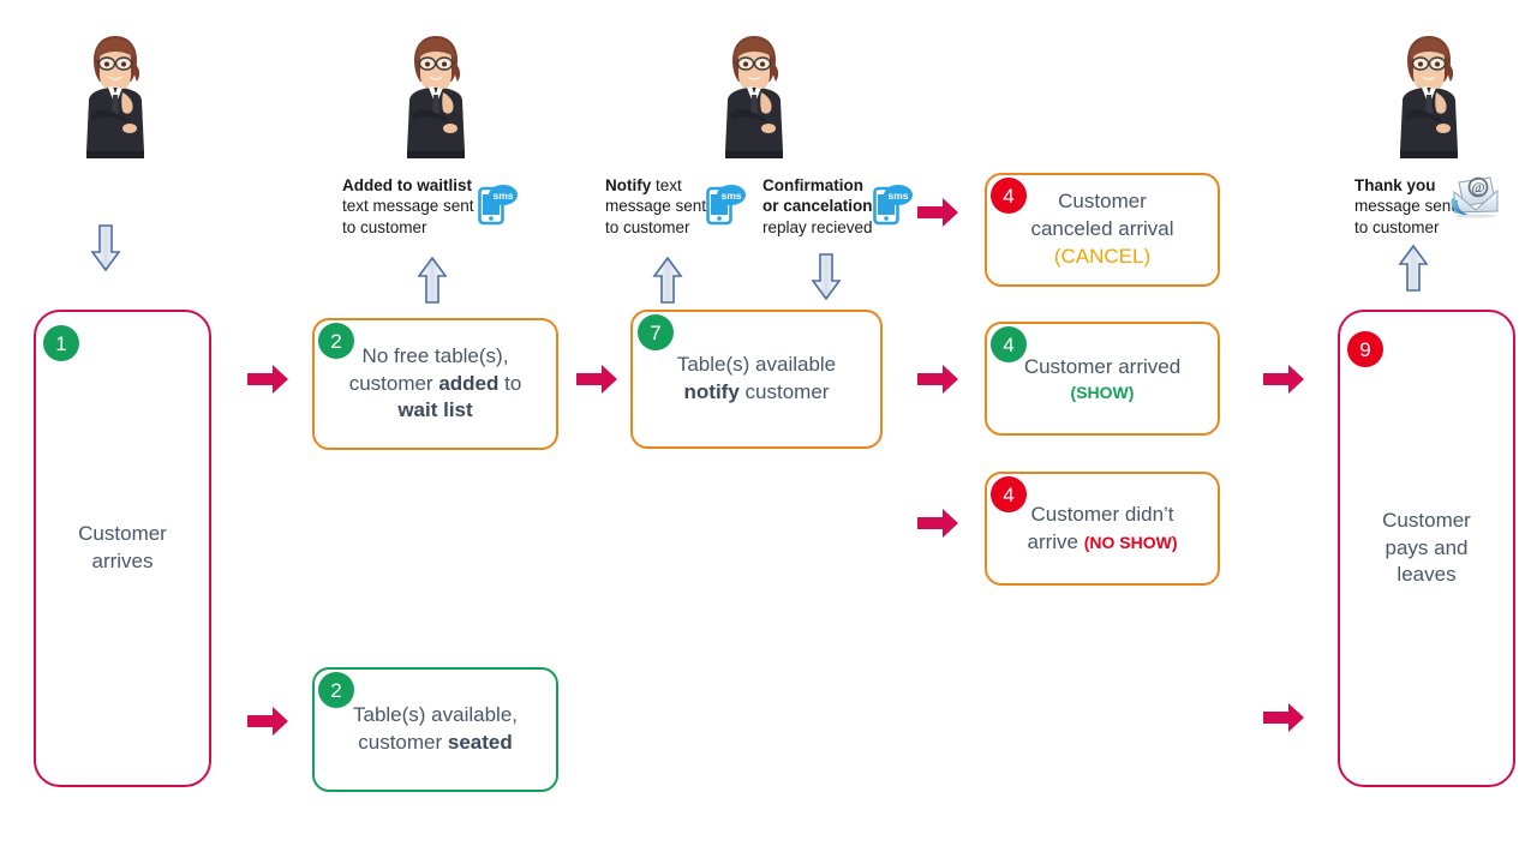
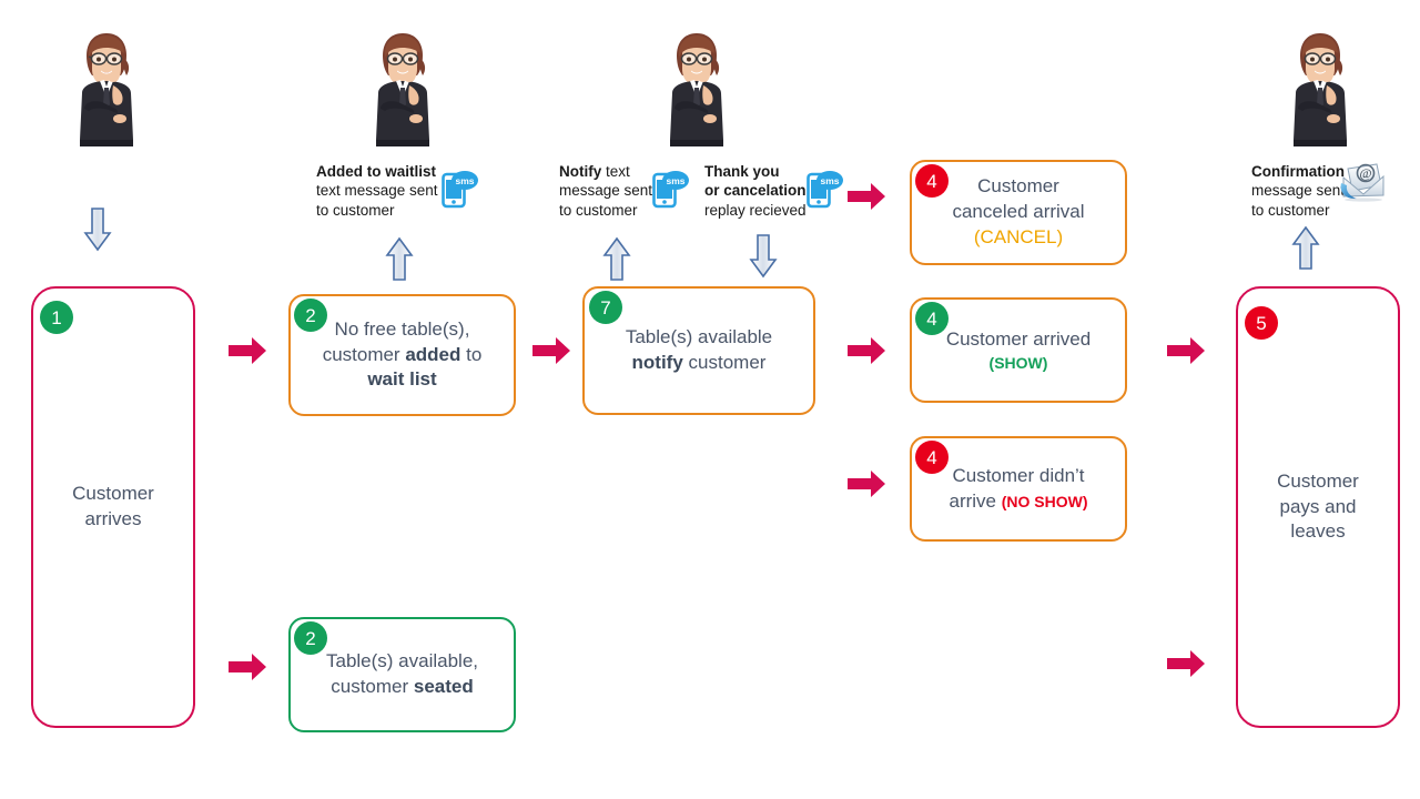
  Added to waitlist
  text message sent
  to customer
  sms
  Notify text
  message sent
  to customer
  sms
- Confirmation
+ Thank you
  or cancelation
  replay recieved
  sms
- Thank you
+ Confirmation
  message sen
  to customer
  @
  Customer
  arrives
  1
  No free table(s),
  customer added to
  wait list
  2
  Table(s) available,
  customer seated
  2
  Table(s) available
  notify customer
  7
  Customer
  canceled arrival
  (CANCEL)
  4
  Customer arrived
  (SHOW)
  4
  Customer didn’t
  arrive (NO SHOW)
  4
  Customer
  pays and
  leaves
- 9
+ 5
